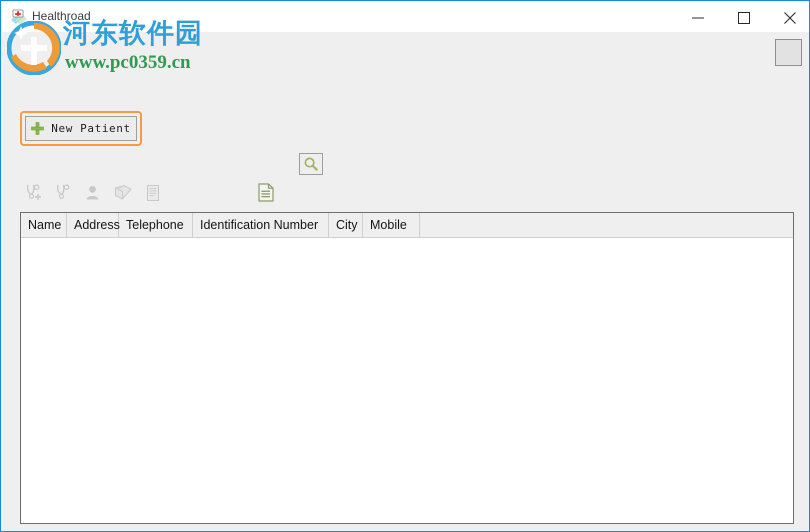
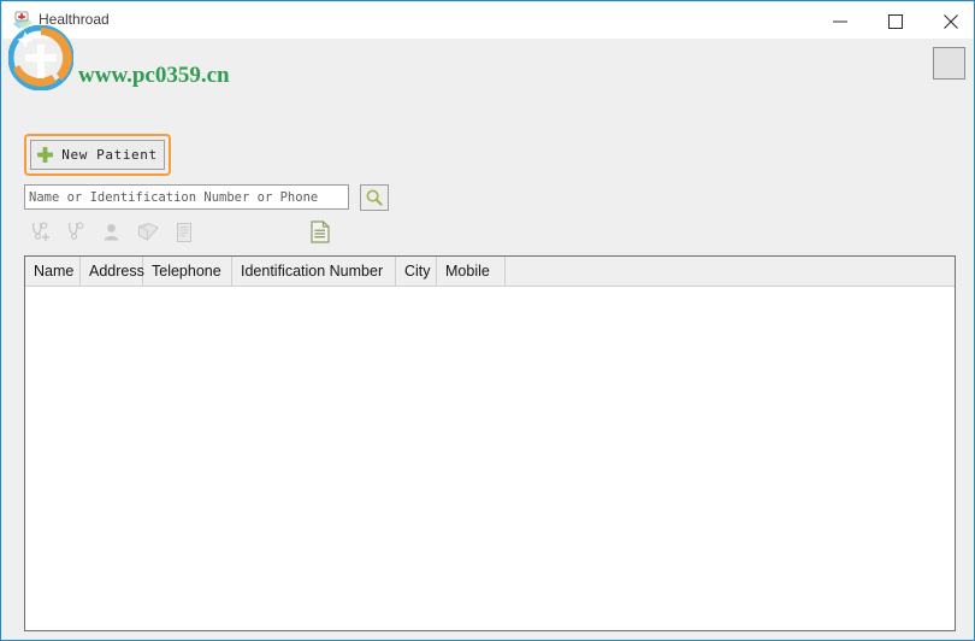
  Healthroad
  New Patient
+ Name or Identification Number or Phone
  Name
  Address
  Telephone
  Identification Number
  City
  Mobile
- 河东软件园
  www.pc0359.cn
